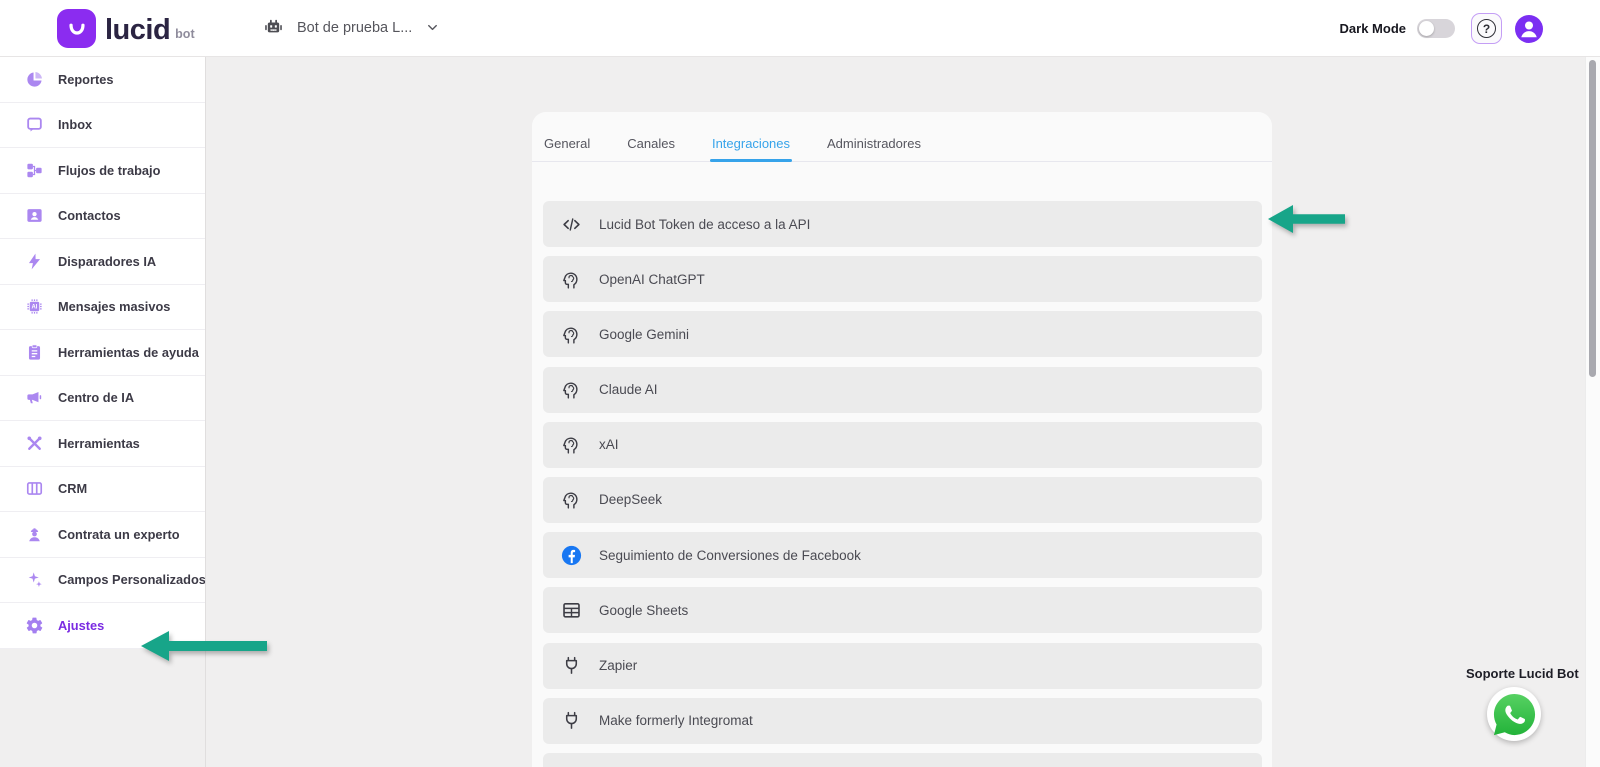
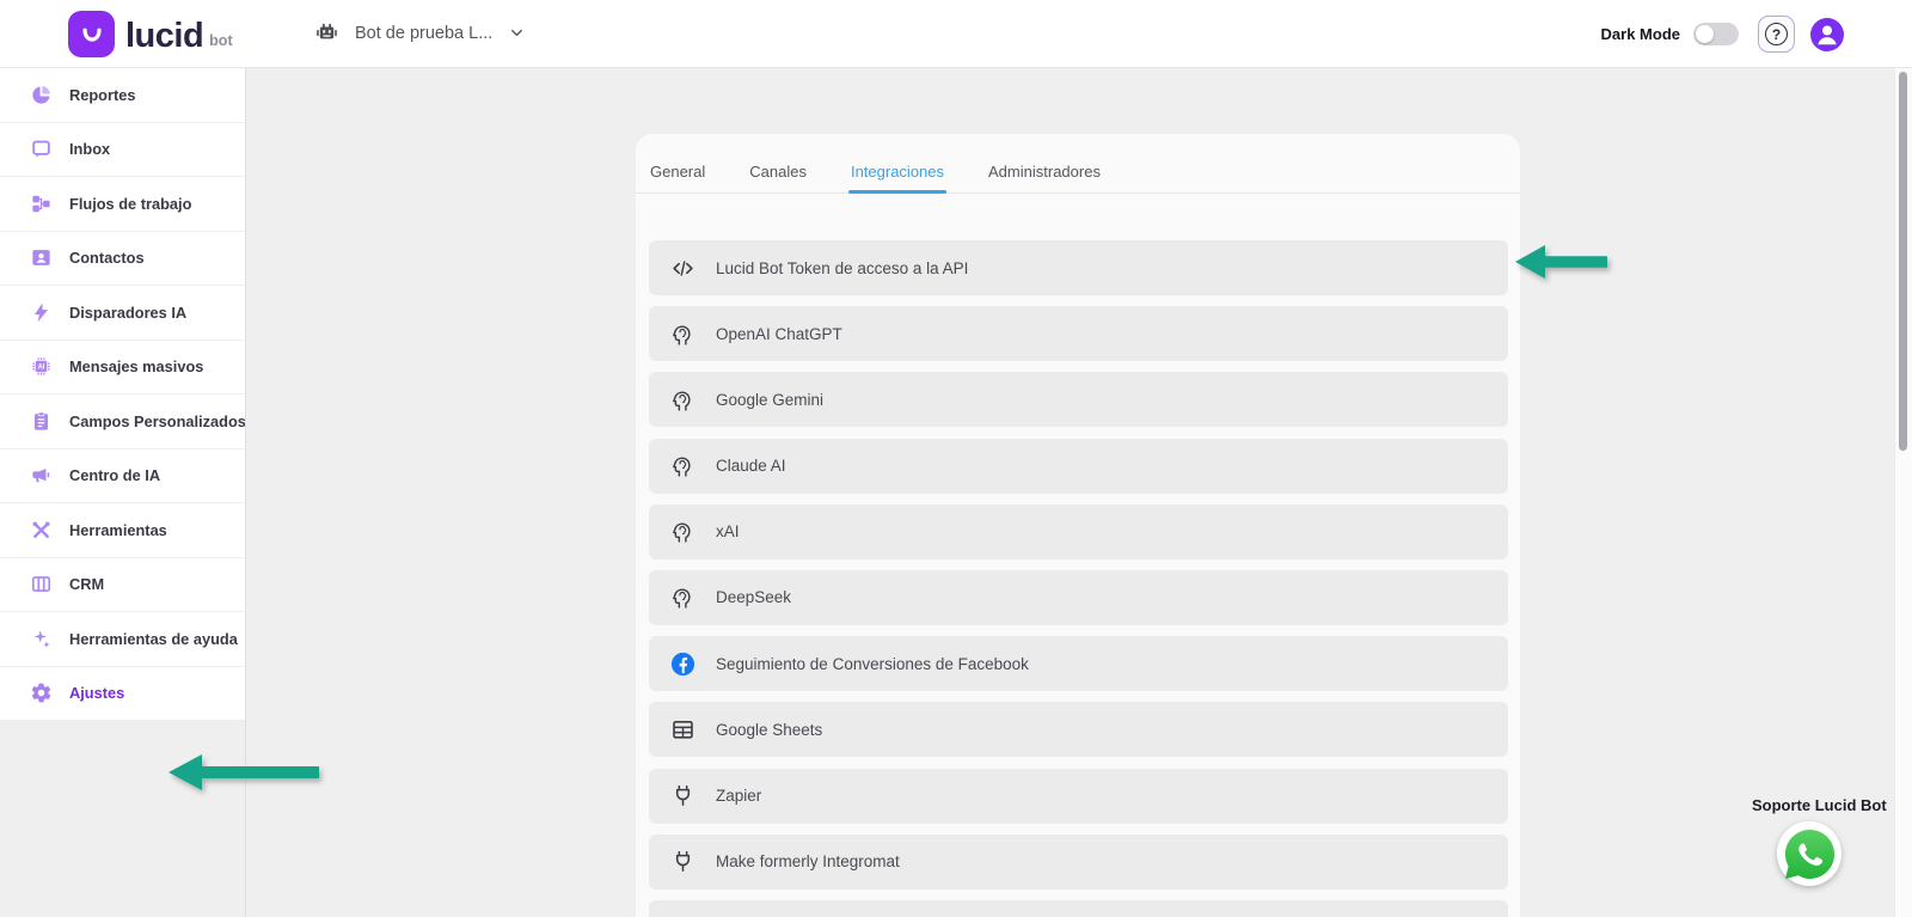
  lucid
  bot
  Bot de prueba L...
  Dark Mode
  ?
  Reportes
  Inbox
  Flujos de trabajo
  Contactos
  Disparadores IA
  Mensajes masivos
- Herramientas de ayuda
+ Campos Personalizados
  Centro de IA
  Herramientas
  CRM
- Contrata un experto
- Campos Personalizados
+ Herramientas de ayuda
  Ajustes
  General
  Canales
  Integraciones
  Administradores
  Lucid Bot Token de acceso a la API
  OpenAI ChatGPT
  Google Gemini
  Claude AI
  xAI
  DeepSeek
  Seguimiento de Conversiones de Facebook
  Google Sheets
  Zapier
  Make formerly Integromat
  Soporte Lucid Bot
